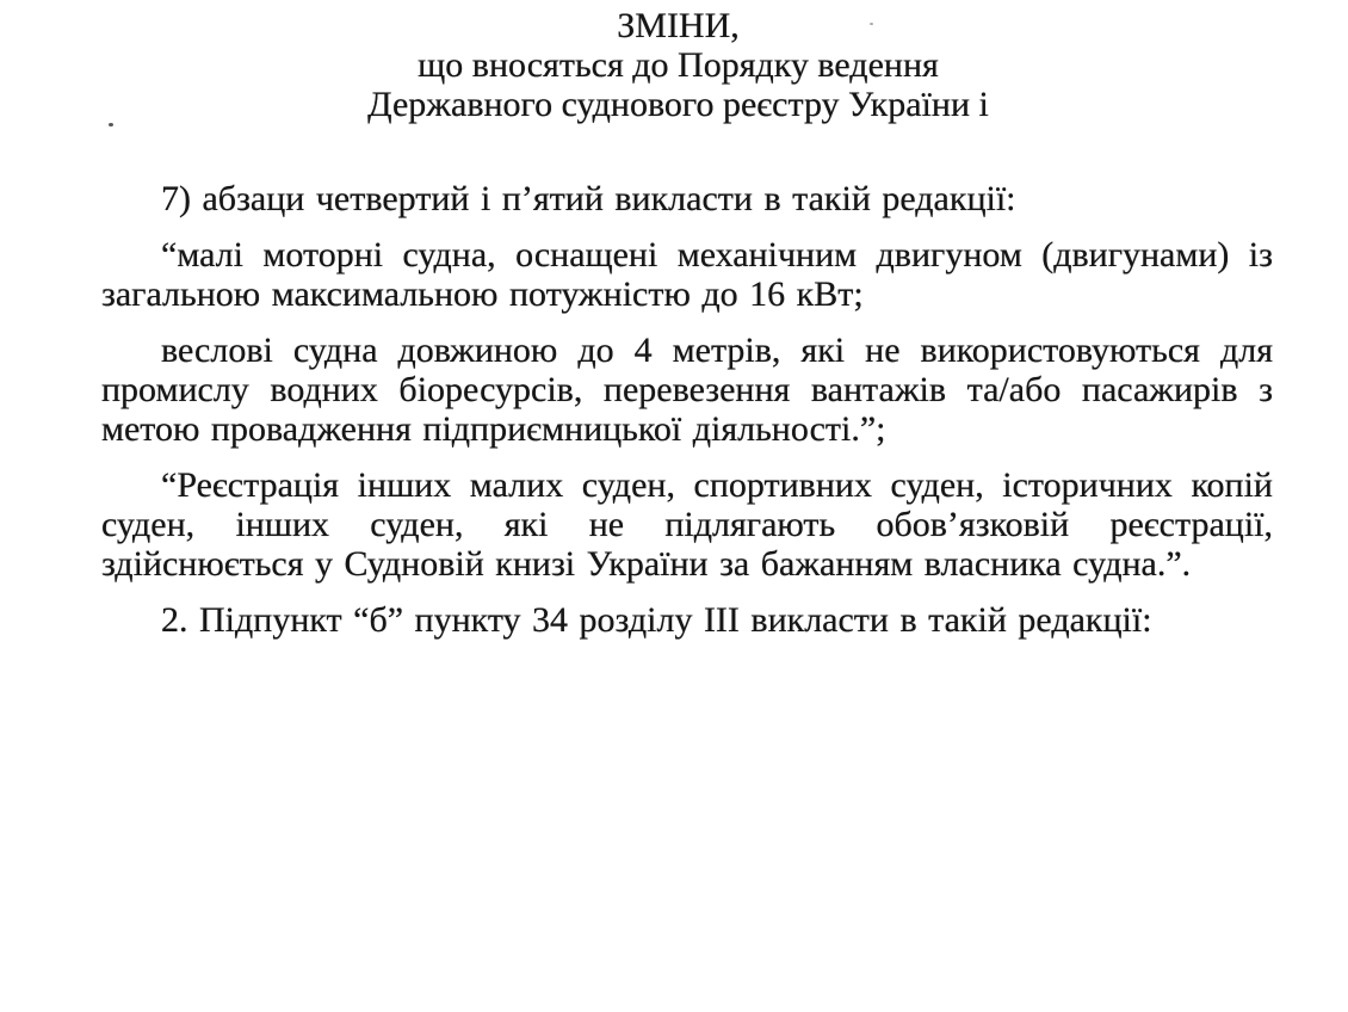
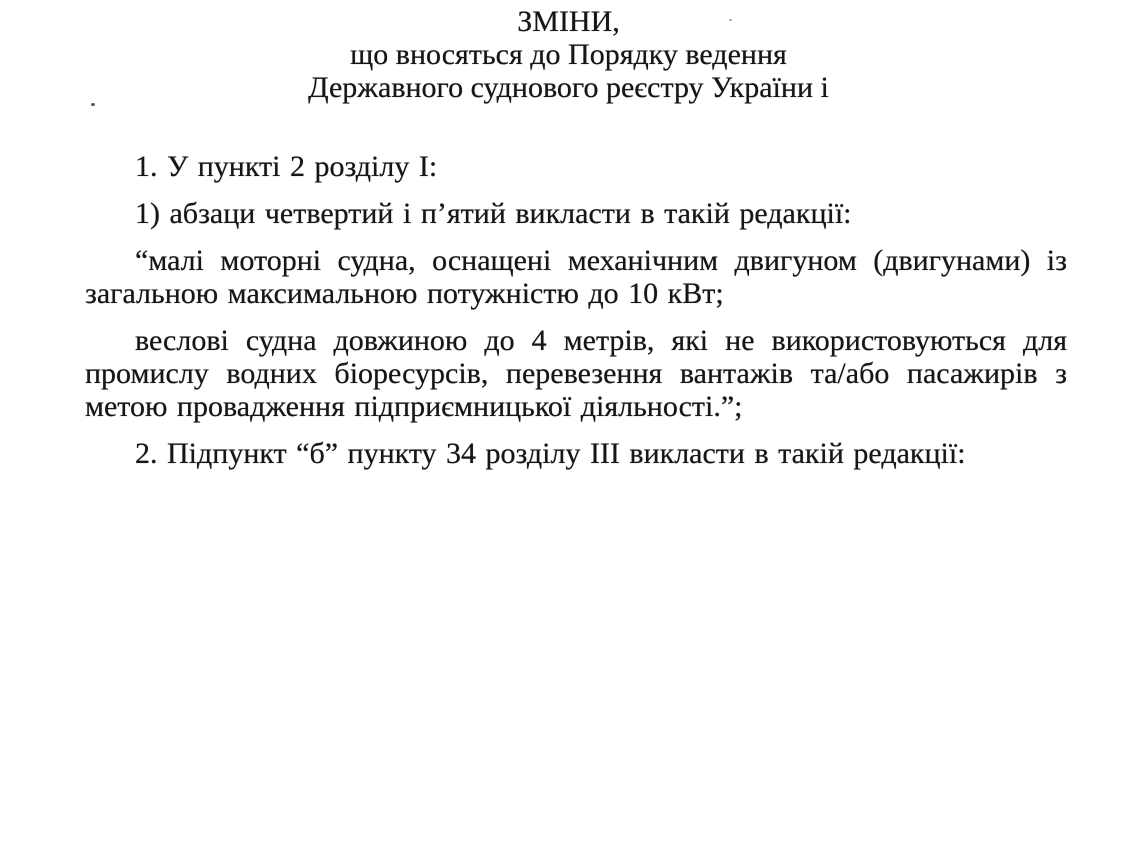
  ЗМІНИ,
  що вносяться до Порядку ведення
  Державного суднового реєстру України і
+ 1. У пункті 2 розділу І:
- 7) абзаци четвертий і п’ятий викласти в такій редакції:
+ 1) абзаци четвертий і п’ятий викласти в такій редакції:
- “малі моторні судна, оснащені механічним двигуном (двигунами) із загальною максимальною потужністю до 16 кВт;
+ “малі моторні судна, оснащені механічним двигуном (двигунами) із загальною максимальною потужністю до 10 кВт;
  веслові судна довжиною до 4 метрів, які не використовуються для промислу водних біоресурсів, перевезення вантажів та/або пасажирів з метою провадження підприємницької діяльності.”;
- “Реєстрація інших малих суден, спортивних суден, історичних копій суден, інших суден, які не підлягають обов’язковій реєстрації, здійснюється у Судновій книзі України за бажанням власника судна.”.
  2. Підпункт “б” пункту 34 розділу ІІІ викласти в такій редакції:
